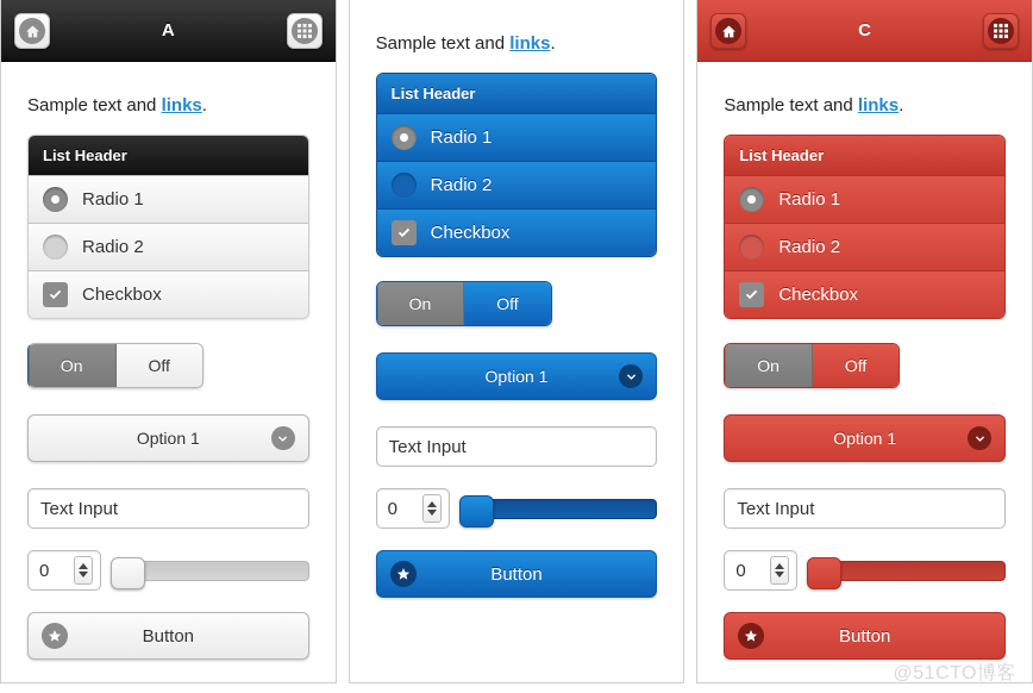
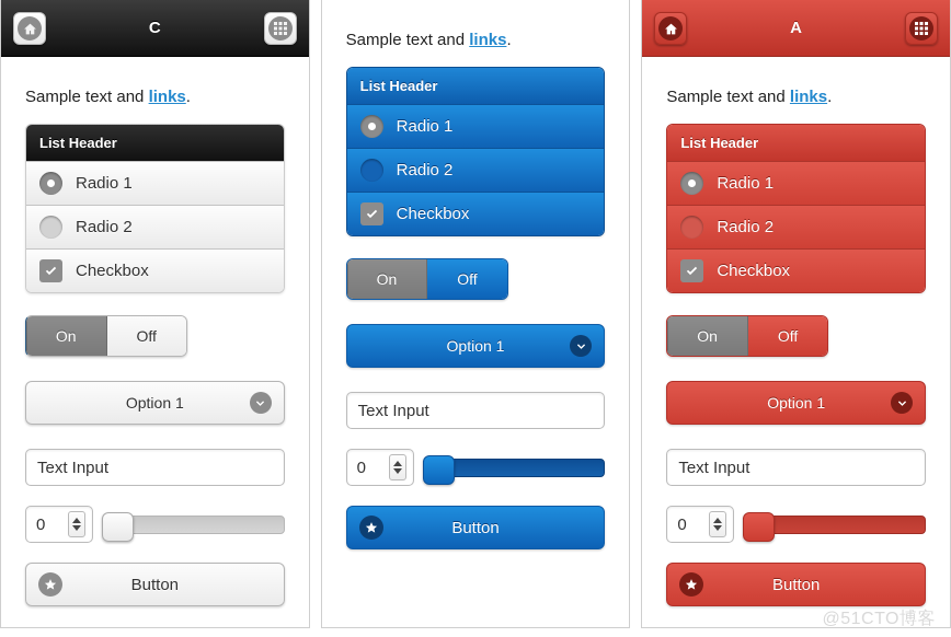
- A
+ C
  Sample text and links.
  List Header
  Radio 1
  Radio 2
  Checkbox
  On
  Off
  Option 1
  Text Input
  0
  Button
  Sample text and links.
  List Header
  Radio 1
  Radio 2
  Checkbox
  On
  Off
  Option 1
  Text Input
  0
  Button
- C
+ A
  Sample text and links.
  List Header
  Radio 1
  Radio 2
  Checkbox
  On
  Off
  Option 1
  Text Input
  0
  Button
  @51CTO博客
